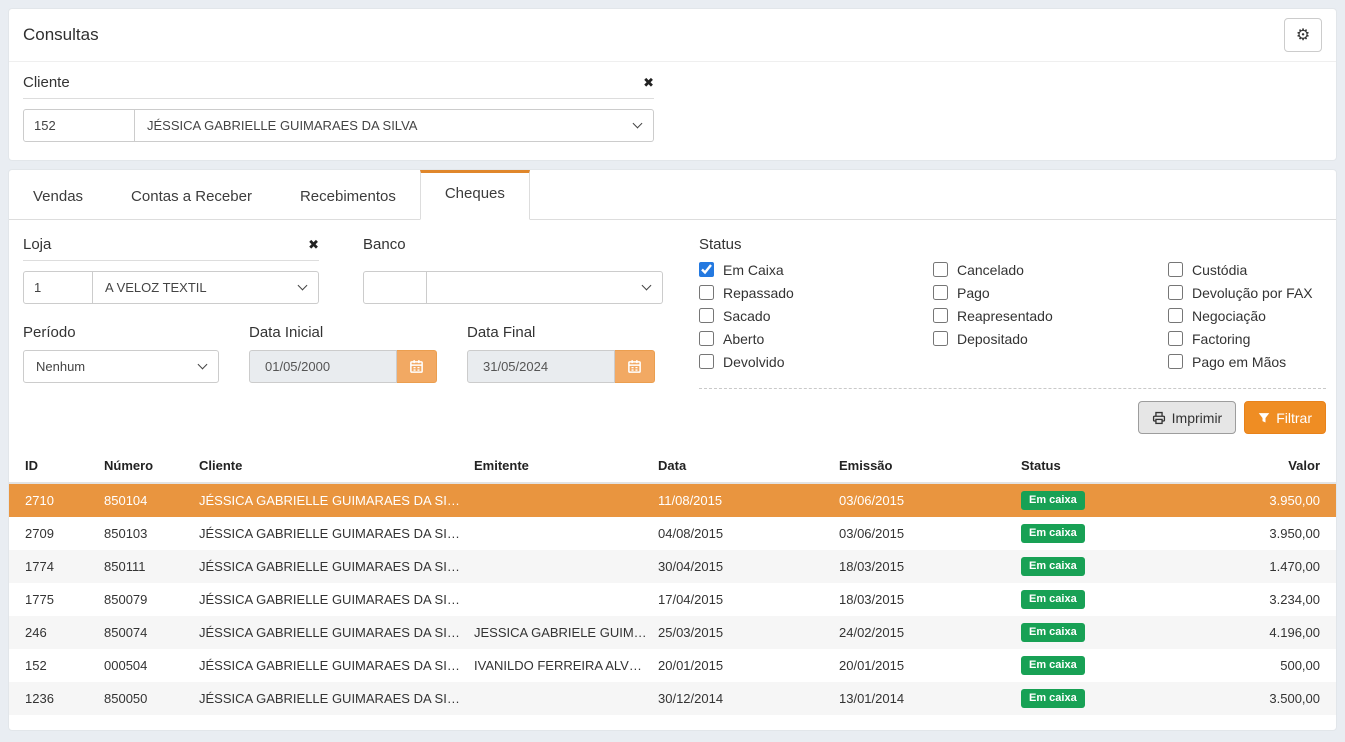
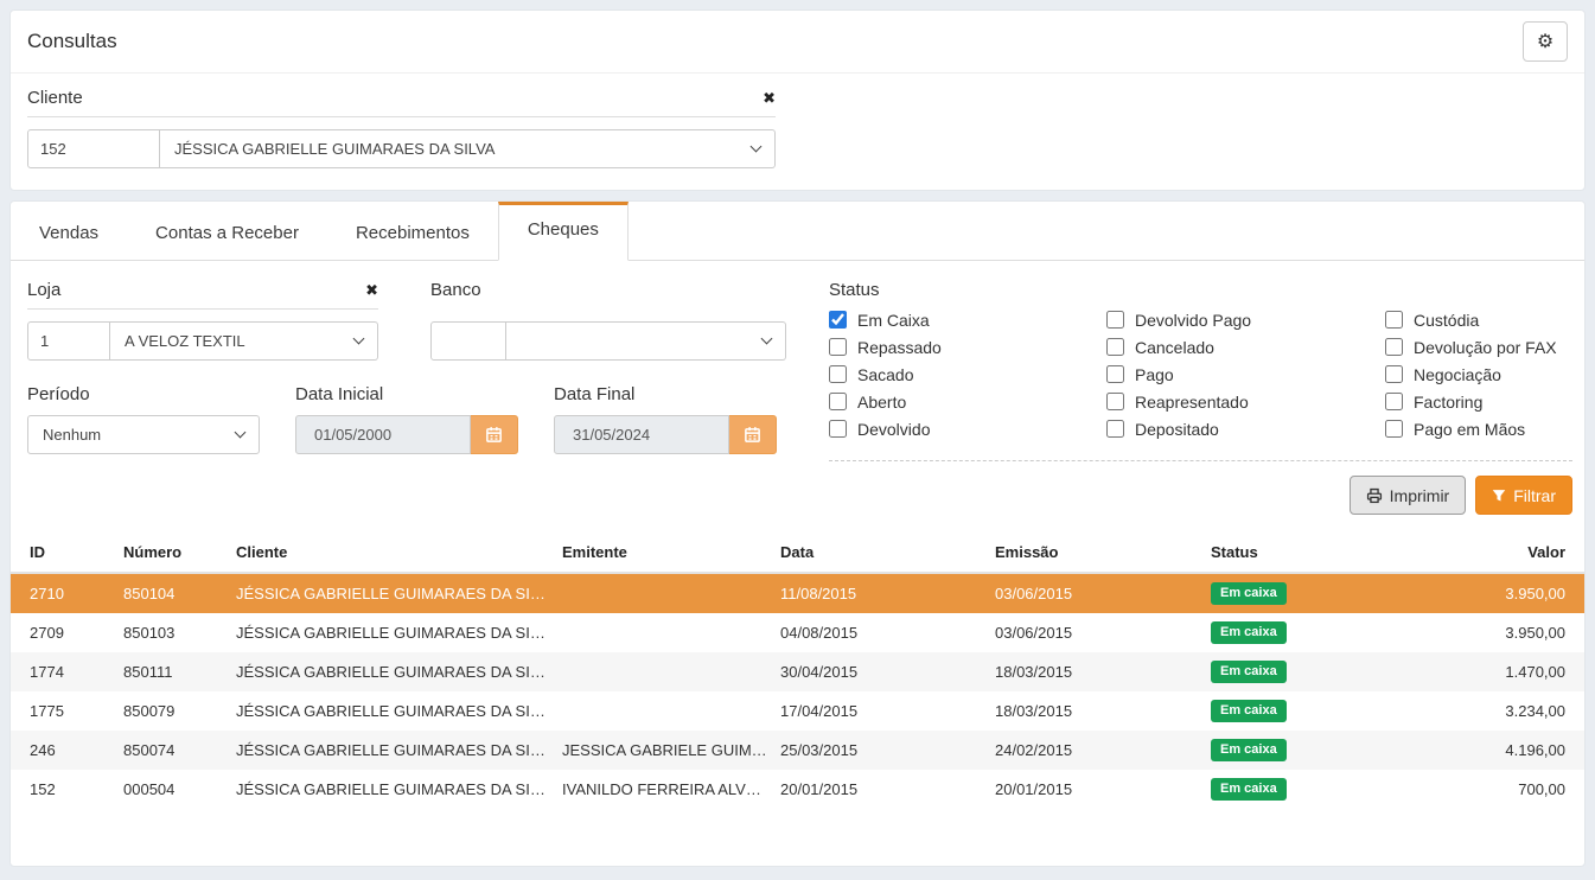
  Consultas
  ⚙
  Cliente
  ✖
  152
  JÉSSICA GABRIELLE GUIMARAES DA SILVA
  Vendas
  Contas a Receber
  Recebimentos
  Cheques
  Loja
  ✖
  1
  A VELOZ TEXTIL
  Banco
  Período
  Nenhum
  Data Inicial
  01/05/2000
  Data Final
  31/05/2024
  Status
  Em Caixa
  Repassado
  Sacado
  Aberto
  Devolvido
+ Devolvido Pago
  Cancelado
  Pago
  Reapresentado
  Depositado
  Custódia
  Devolução por FAX
  Negociação
  Factoring
  Pago em Mãos
  Imprimir
  Filtrar
  ID	Número	Cliente	Emitente	Data	Emissão	Status	Valor
  2710	850104	JÉSSICA GABRIELLE GUIMARAES DA SILVA		11/08/2015	03/06/2015	Em caixa	3.950,00
  2709	850103	JÉSSICA GABRIELLE GUIMARAES DA SILVA		04/08/2015	03/06/2015	Em caixa	3.950,00
  1774	850111	JÉSSICA GABRIELLE GUIMARAES DA SILVA		30/04/2015	18/03/2015	Em caixa	1.470,00
  1775	850079	JÉSSICA GABRIELLE GUIMARAES DA SILVA		17/04/2015	18/03/2015	Em caixa	3.234,00
  246	850074	JÉSSICA GABRIELLE GUIMARAES DA SILVA	JESSICA GABRIELE GUIMAR	25/03/2015	24/02/2015	Em caixa	4.196,00
- 152	000504	JÉSSICA GABRIELLE GUIMARAES DA SILVA	IVANILDO FERREIRA ALVES F	20/01/2015	20/01/2015	Em caixa	500,00
+ 152	000504	JÉSSICA GABRIELLE GUIMARAES DA SILVA	IVANILDO FERREIRA ALVES F	20/01/2015	20/01/2015	Em caixa	700,00
- 1236	850050	JÉSSICA GABRIELLE GUIMARAES DA SILVA		30/12/2014	13/01/2014	Em caixa	3.500,00
